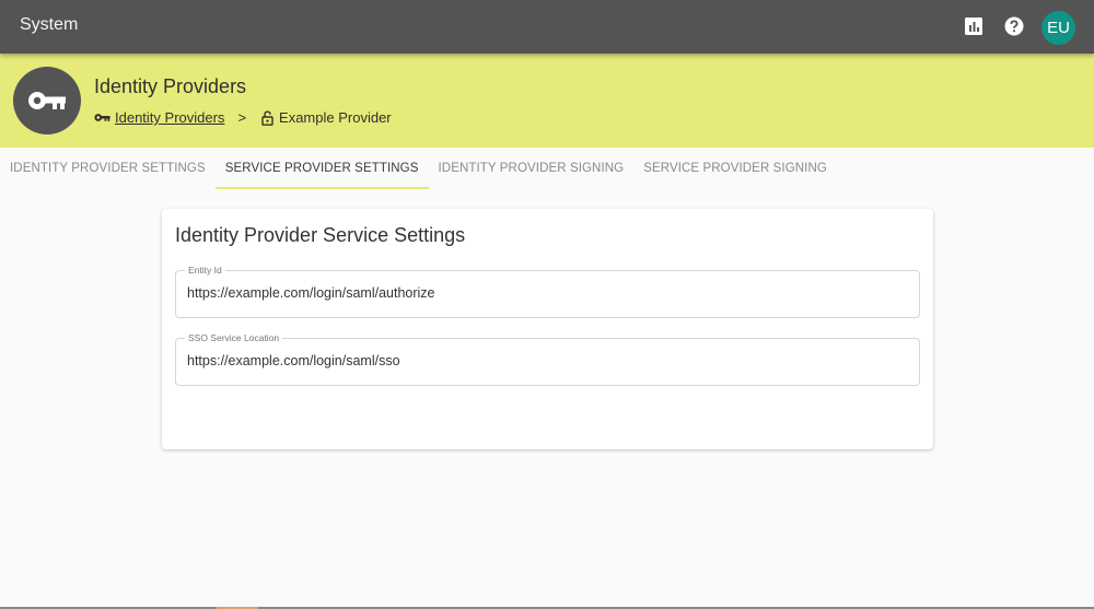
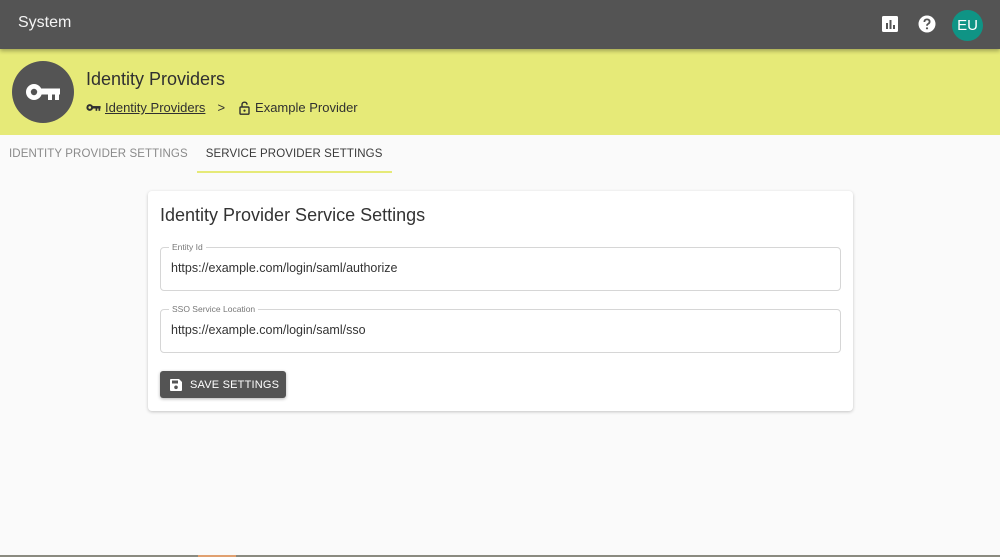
  System
  EU
  Identity Providers
  Identity Providers
  >
  Example Provider
  IDENTITY PROVIDER SETTINGS
  SERVICE PROVIDER SETTINGS
- IDENTITY PROVIDER SIGNING
- SERVICE PROVIDER SIGNING
  Identity Provider Service Settings
  Entity Id
  https://example.com/login/saml/authorize
  SSO Service Location
  https://example.com/login/saml/sso
+ SAVE SETTINGS
